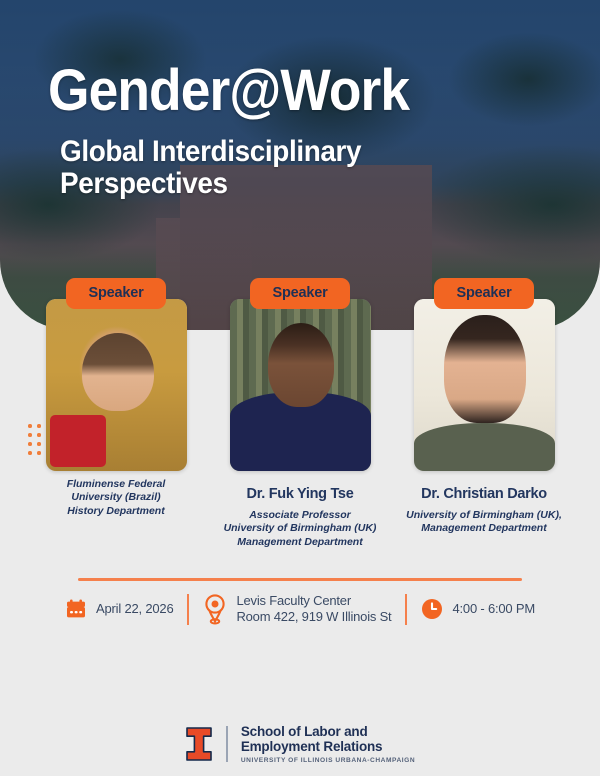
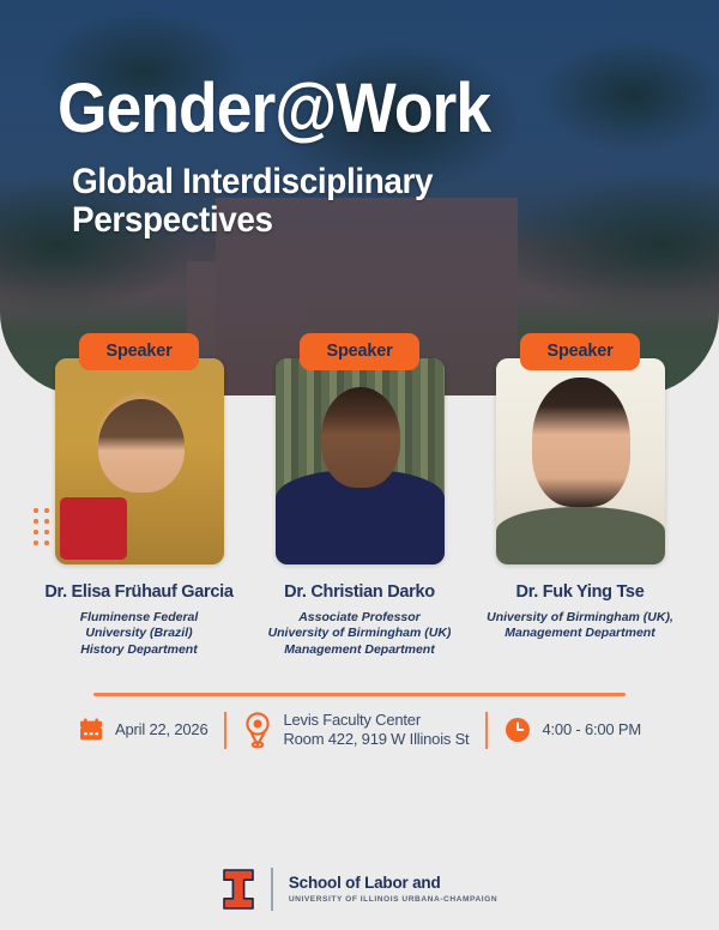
  Gender@Work
  Global Interdisciplinary Perspectives
  Speaker
+ Dr. Elisa Frühauf Garcia
  Fluminense Federal
  University (Brazil)
  History Department
  Speaker
- Dr. Fuk Ying Tse
+ Dr. Christian Darko
  Associate Professor
  University of Birmingham (UK)
  Management Department
  Speaker
- Dr. Christian Darko
+ Dr. Fuk Ying Tse
  University of Birmingham (UK),
  Management Department
  April 22, 2026
  Levis Faculty Center
  Room 422, 919 W Illinois St
  4:00 - 6:00 PM
  School of Labor and
- Employment Relations
